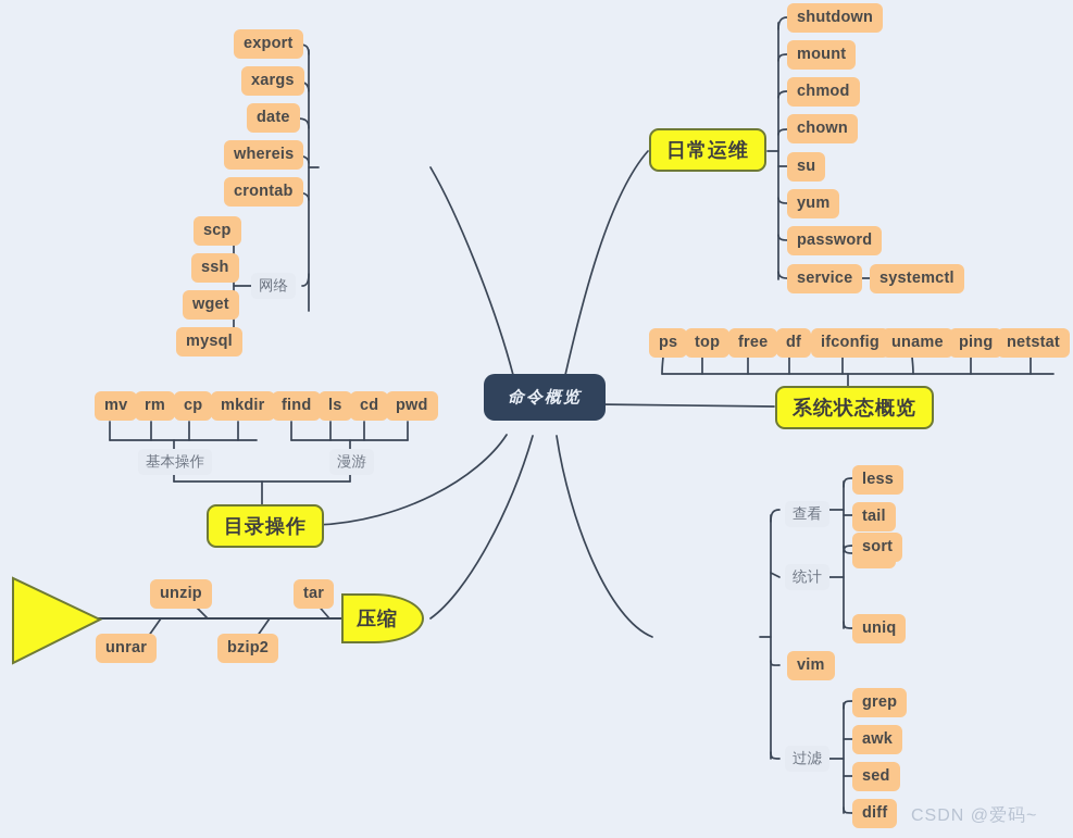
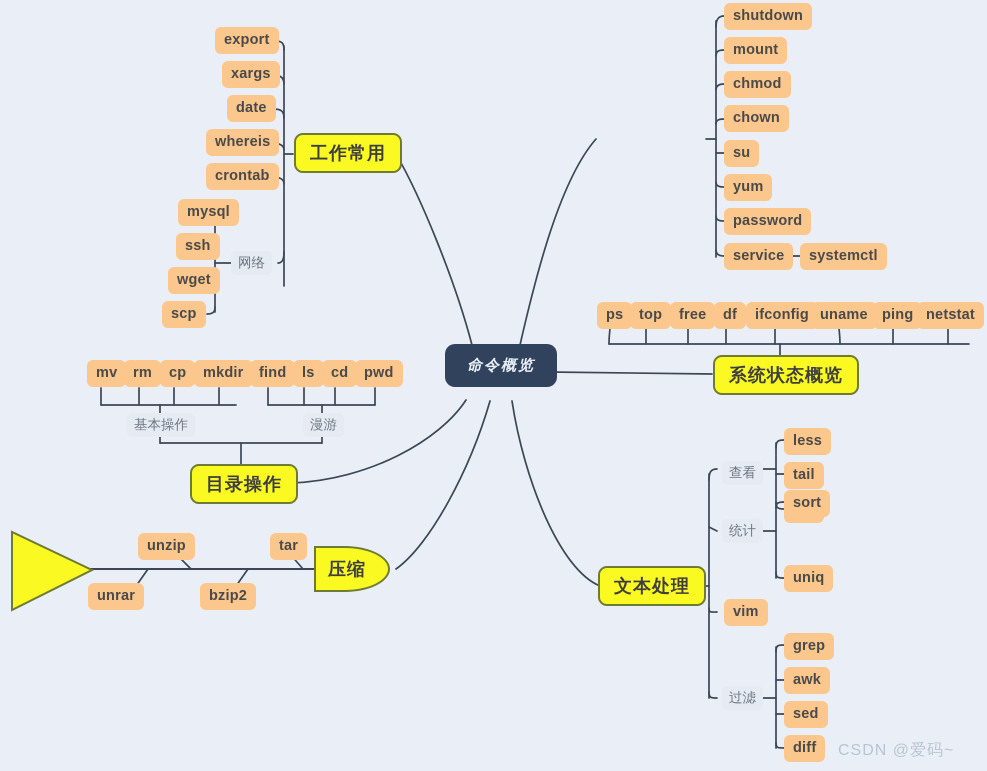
  命令概览
+ 工作常用
  export
  xargs
  date
  whereis
  crontab
  网络
- scp
+ mysql
  ssh
  wget
- mysql
+ scp
- 日常运维
  shutdown
  mount
  chmod
  chown
  su
  yum
  password
  service
  systemctl
  系统状态概览
  ps
  top
  free
  df
  ifconfig
  uname
  ping
  netstat
  目录操作
  基本操作
  mv
  rm
  cp
  mkdir
  漫游
  find
  ls
  cd
  pwd
  压缩
  unzip
  tar
  unrar
  bzip2
+ 文本处理
  查看
  less
  tail
  统计
  sort
  uniq
  vim
  过滤
  grep
  awk
  sed
  diff
  CSDN @爱码~
